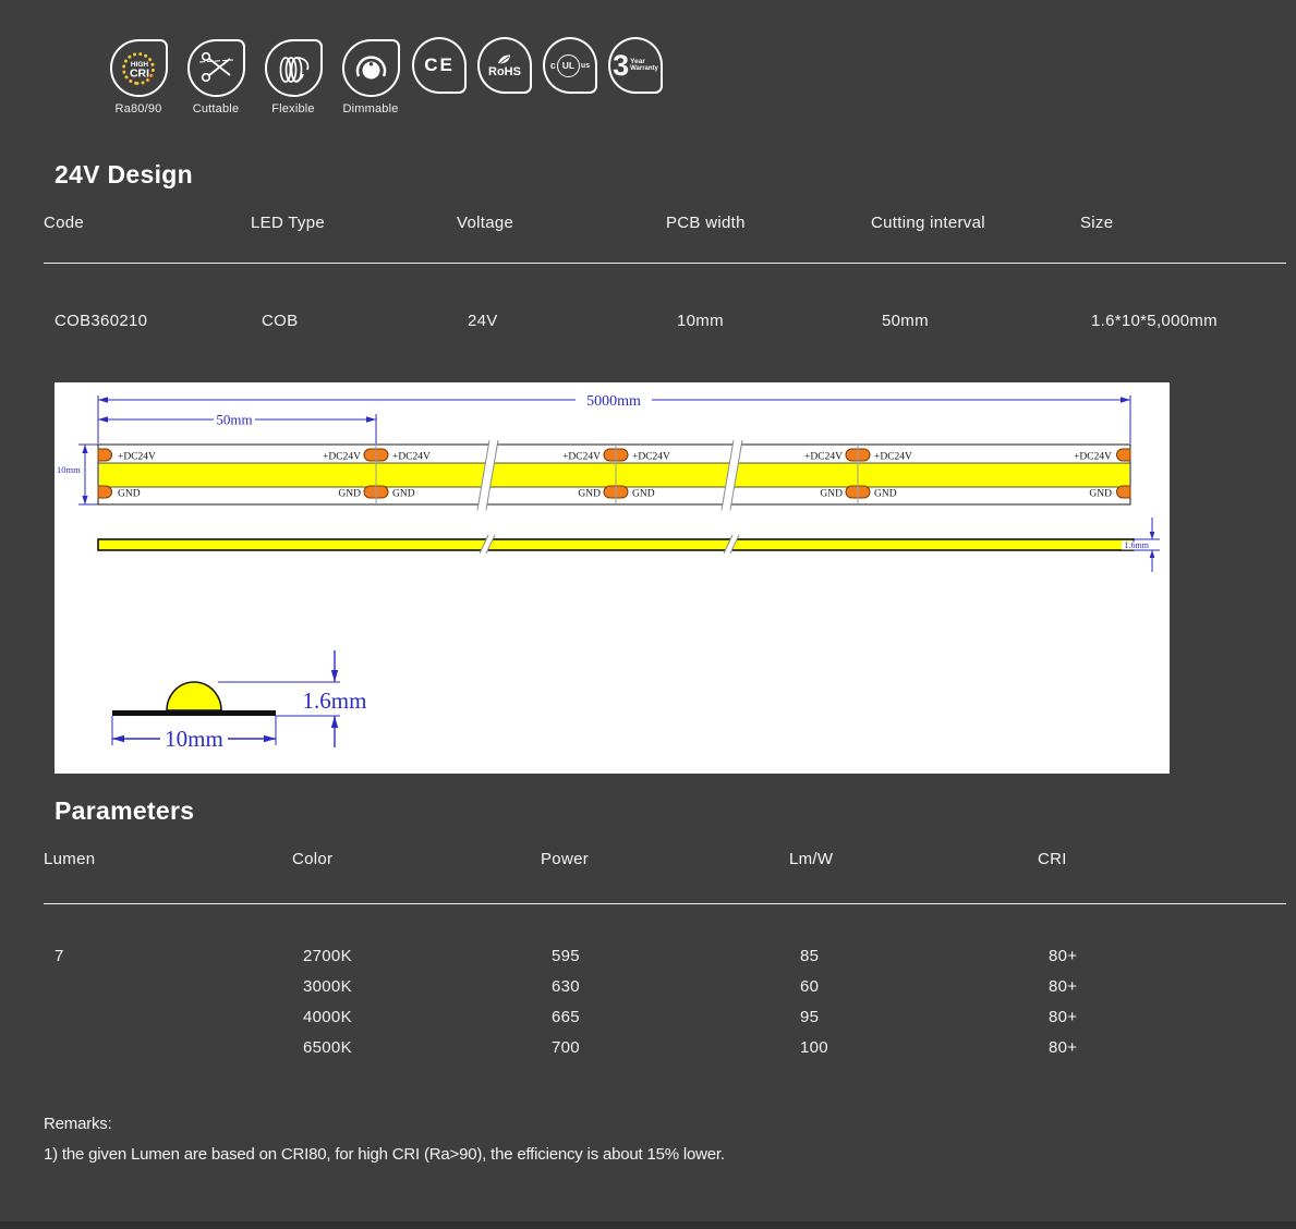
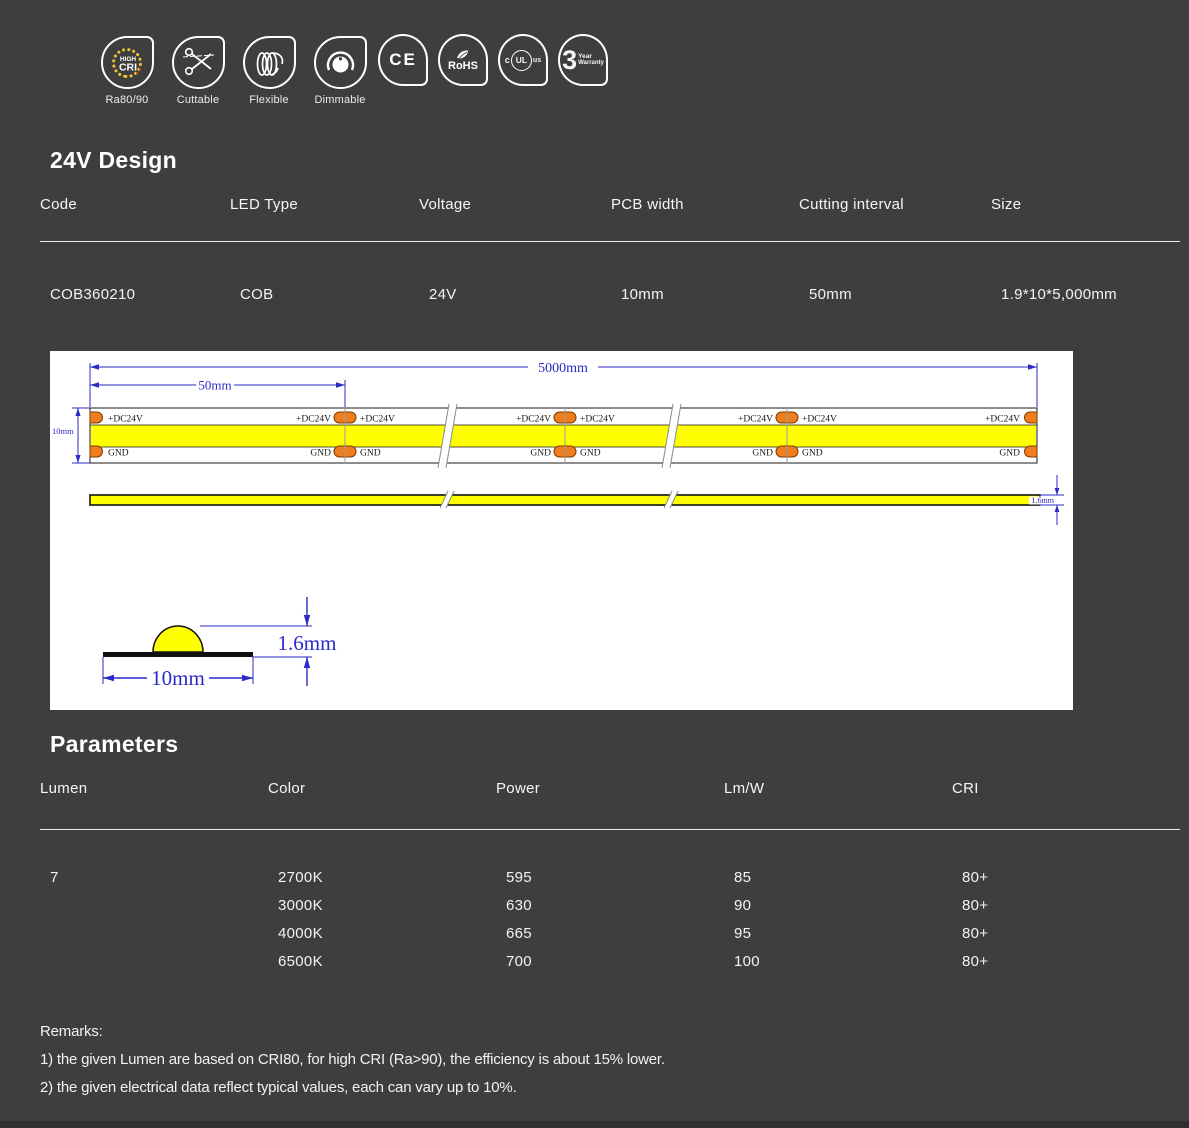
  CRI
  Ra80/90
  Cuttable
  Flexible
  Dimmable
  CE
  RoHS
  c
  UL
  3
  24V Design
  Code
  LED Type
  Voltage
  PCB width
  Cutting interval
  Size
  COB360210
  COB
  24V
  10mm
  50mm
- 1.6*10*5,000mm
+ 1.9*10*5,000mm
  5000mm
  50mm
  10mm
  +DC24V
  +DC24V
  +DC24V
  +DC24V
  +DC24V
  +DC24V
  +DC24V
  +DC24V
  GND
  GND
  GND
  GND
  GND
  GND
  GND
  GND
  1.6mm
  10mm
  1.6mm
  Parameters
  Lumen
  Color
  Power
  Lm/W
  CRI
  7
  2700K
  595
  85
  80+
  3000K
  630
- 60
+ 90
  80+
  4000K
  665
  95
  80+
  6500K
  700
  100
  80+
  Remarks:
  1) the given Lumen are based on CRI80, for high CRI (Ra>90), the efficiency is about 15% lower.
+ 2) the given electrical data reflect typical values, each can vary up to 10%.
